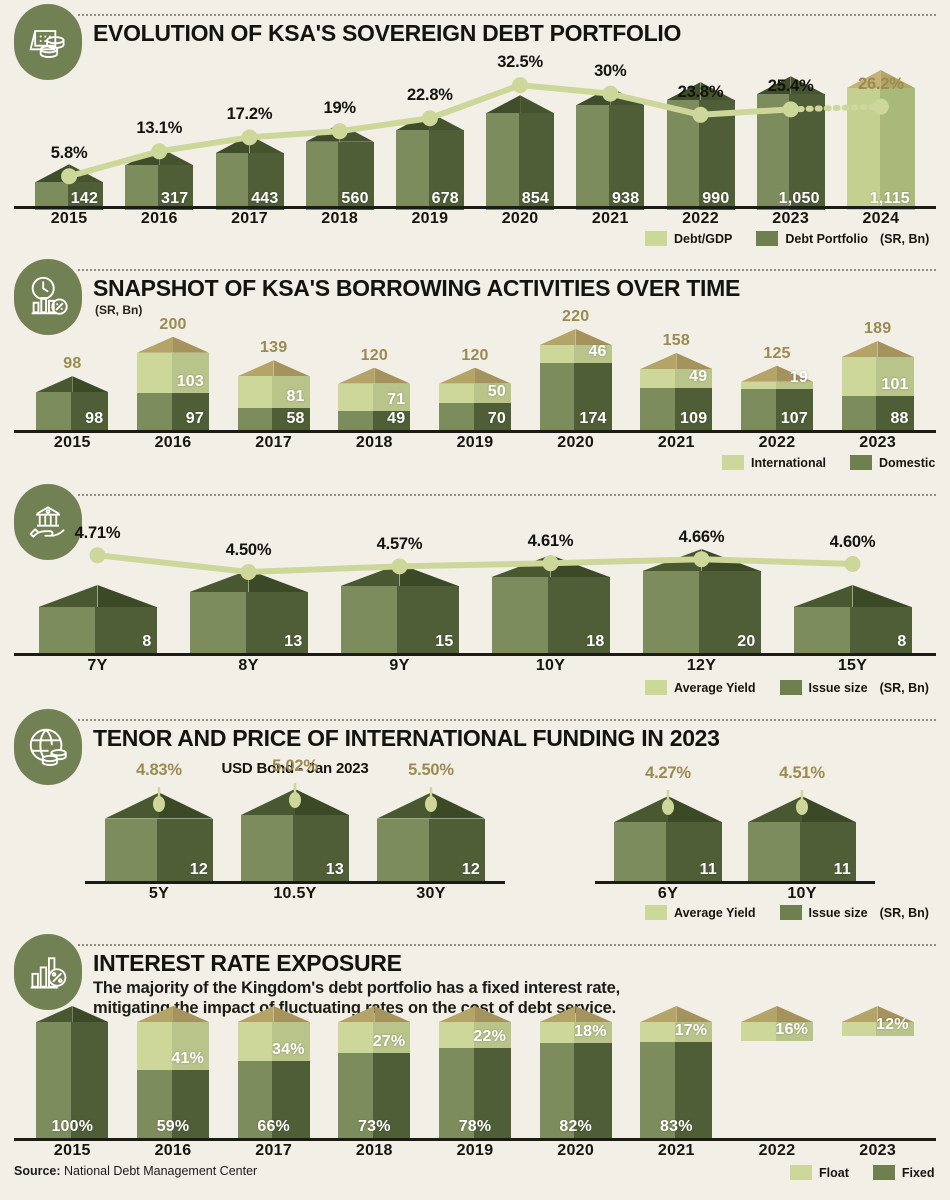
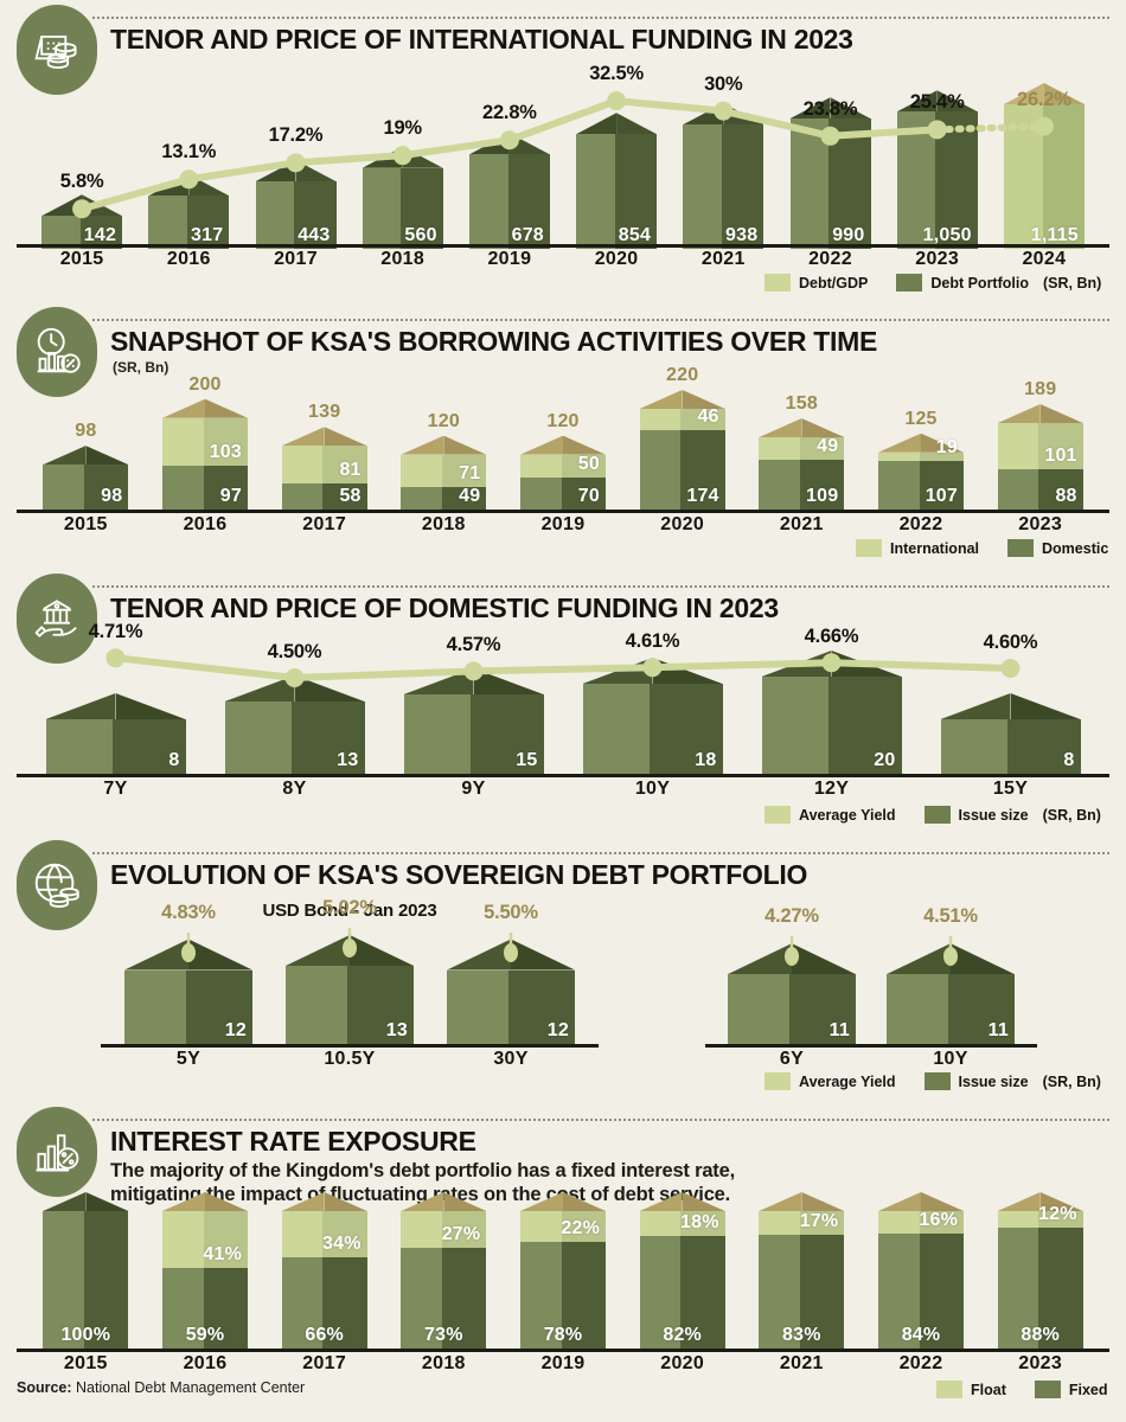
- EVOLUTION OF KSA'S SOVEREIGN DEBT PORTFOLIO
+ TENOR AND PRICE OF INTERNATIONAL FUNDING IN 2023
  142
  317
  443
  560
  678
  854
  938
  990
  1,050
  1,115
  5.8%
  13.1%
  17.2%
  19%
  22.8%
  32.5%
  30%
  23.8%
  25.4%
  26.2%
  2015
  2016
  2017
  2018
  2019
  2020
  2021
  2022
  2023
  2024
  Debt/GDP
  Debt Portfolio
  (SR, Bn)
  SNAPSHOT OF KSA'S BORROWING ACTIVITIES OVER TIME
  (SR, Bn)
  98
  98
  103
  97
  200
  81
  58
  139
  71
  49
  120
  50
  70
  120
  46
  174
  220
  49
  109
  158
  19
  107
  125
  101
  88
  189
  2015
  2016
  2017
  2018
  2019
  2020
  2021
  2022
  2023
  International
  Domestic
+ TENOR AND PRICE OF DOMESTIC FUNDING IN 2023
  8
  13
  15
  18
  20
  8
  4.71%
  4.50%
  4.57%
  4.61%
  4.66%
  4.60%
  7Y
  8Y
  9Y
  10Y
  12Y
  15Y
  Average Yield
  Issue size
  (SR, Bn)
- TENOR AND PRICE OF INTERNATIONAL FUNDING IN 2023
+ EVOLUTION OF KSA'S SOVEREIGN DEBT PORTFOLIO
  USD Bond - Jan 2023
  12
  4.83%
  13
  5.02%
  12
  5.50%
  5Y
  10.5Y
  30Y
  11
  4.27%
  11
  4.51%
  6Y
  10Y
  Average Yield
  Issue size
  (SR, Bn)
  INTEREST RATE EXPOSURE
  The majority of the Kingdom's debt portfolio has a fixed interest rate,
  mitigatinghe impact o fluctuating rtes on the cst of debt sevice.
  100%
  41%
  59%
  34%
  66%
  27%
  73%
  22%
  78%
  18%
  82%
  17%
  83%
  16%
+ 84%
  12%
+ 88%
  2015
  2016
  2017
  2018
  2019
  2020
  2021
  2022
  2023
  Float
  Fixed
  Source: National Debt Management Center
